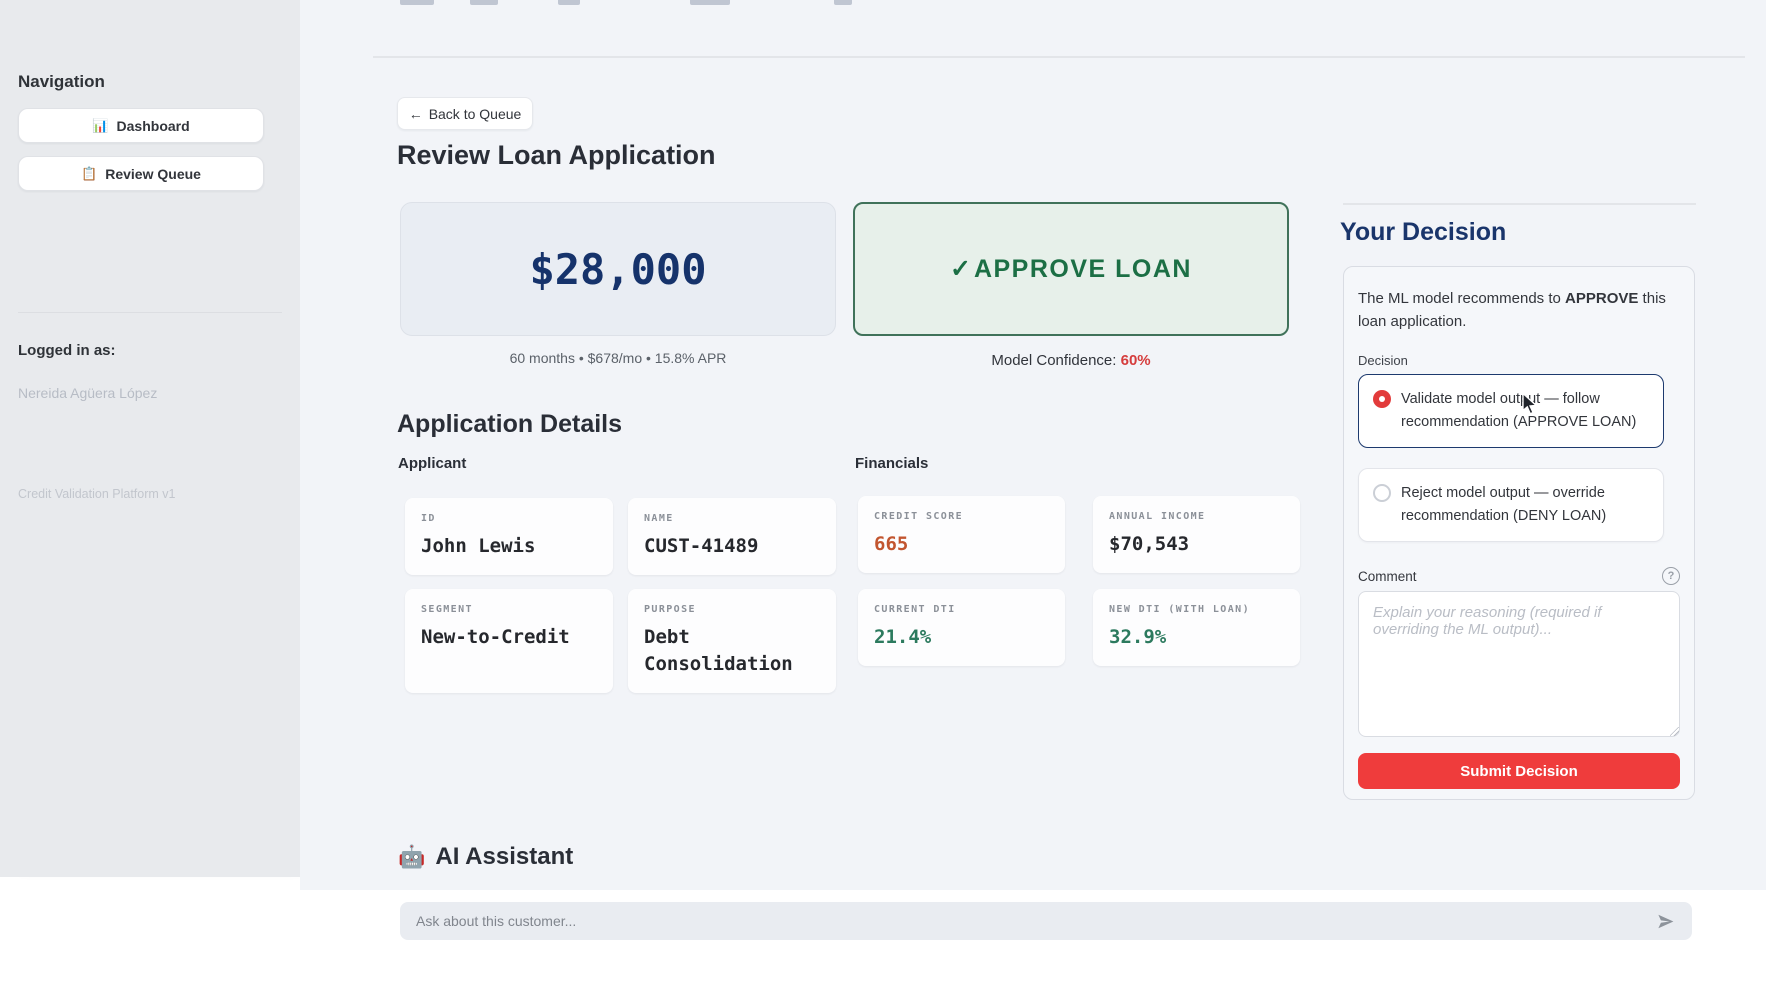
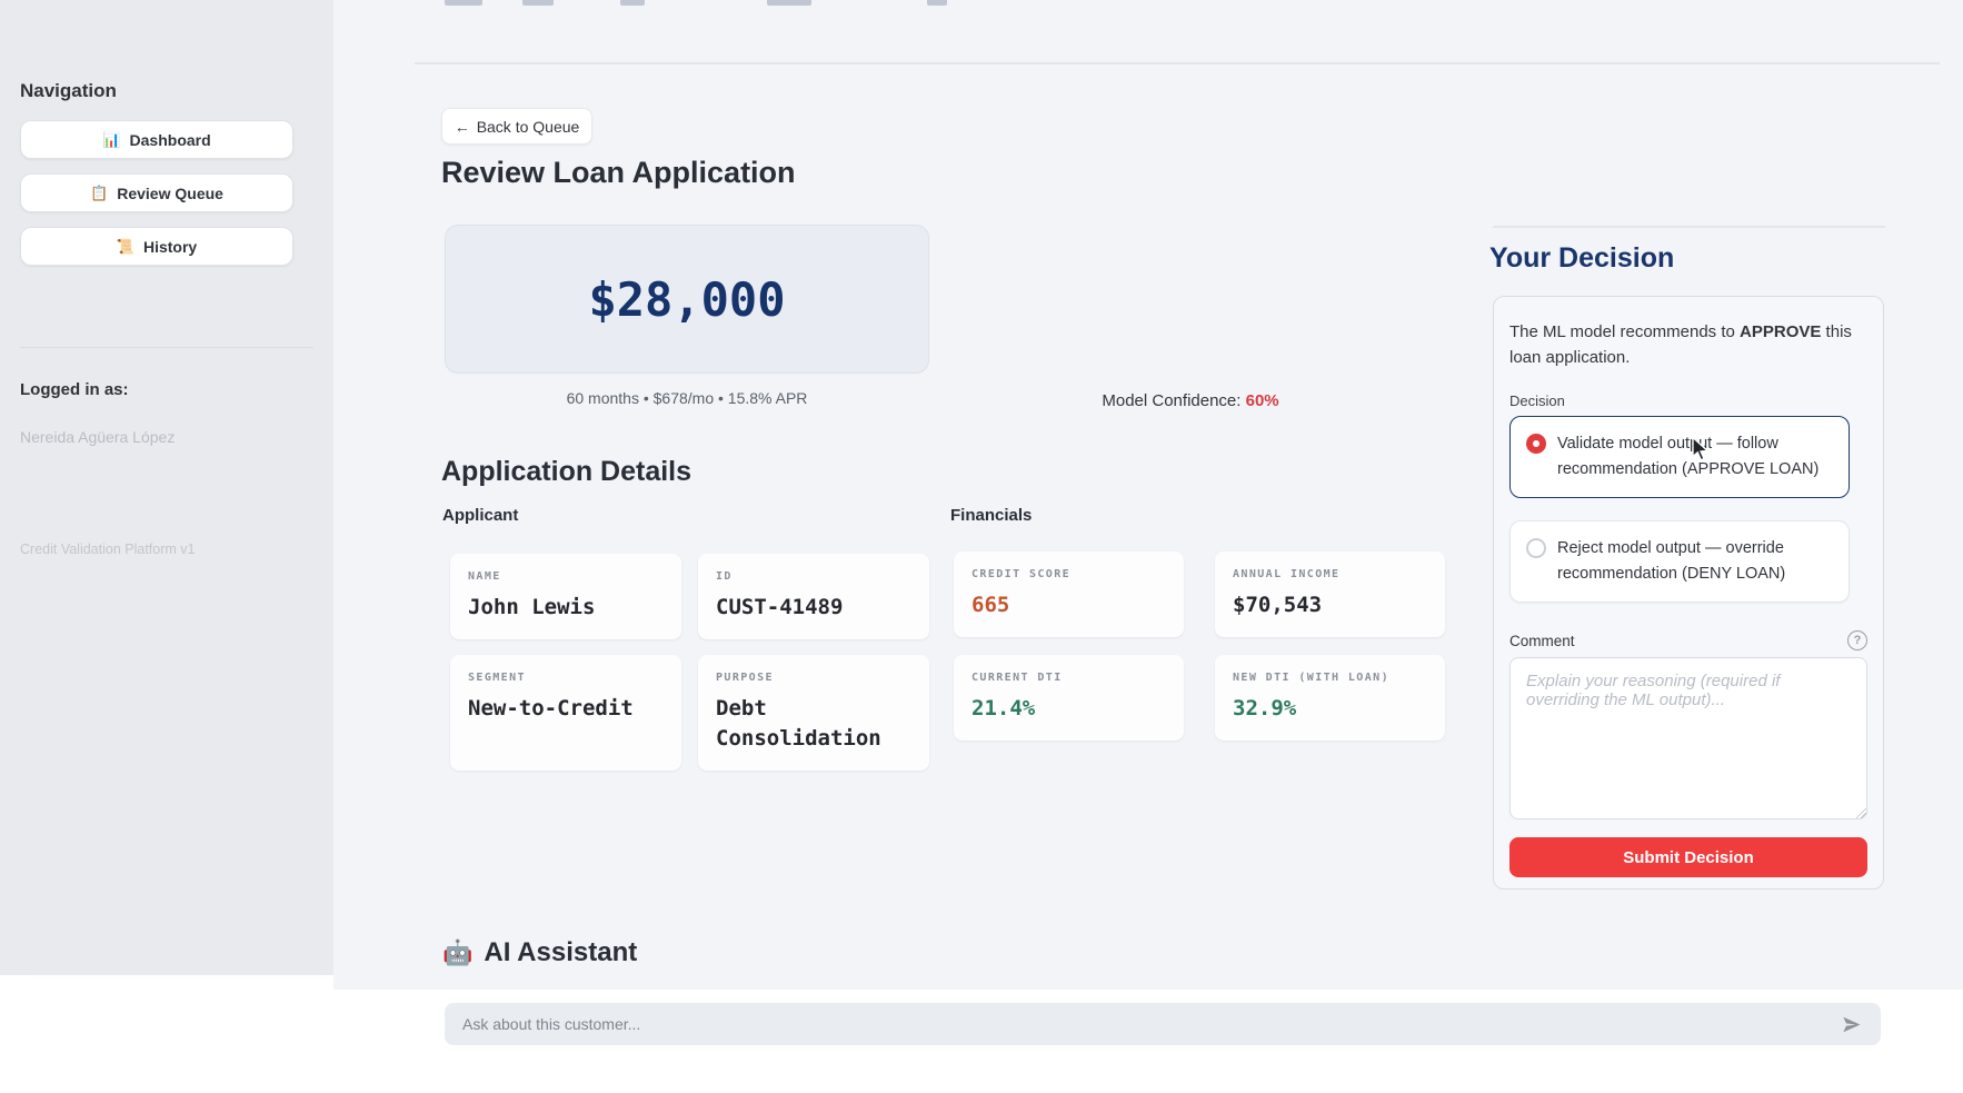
  Navigation
  📊
  Dashboard
  📋
  Review Queue
+ 📜
+ History
  Logged in as:
  Nereida Agüera López
  Credit Validation Platform v1
  ←
  Back to Queue
  Review Loan Application
  $28,000
  60 months • $678/mo • 15.8% APR
- ✓
- APPROVE LOAN
  Model Confidence: 60%
  Application Details
  Applicant
  Financials
- ID
+ NAME
  John Lewis
- NAME
+ ID
  CUST-41489
  SEGMENT
  New-to-Credit
  PURPOSE
  Debt Consolidation
  CREDIT SCORE
  665
  ANNUAL INCOME
  $70,543
  CURRENT DTI
  21.4%
  NEW DTI (WITH LOAN)
  32.9%
  Your Decision
  The ML model recommends to APPROVE this loan application.
  Decision
  Validate model outut — follow recommendation (APPROVE LOAN)
  Reject model output — override recommendation (DENY LOAN)
  Comment
  ?
  Submit Decision
  🤖
  AI Assistant
  Ask about this customer...
